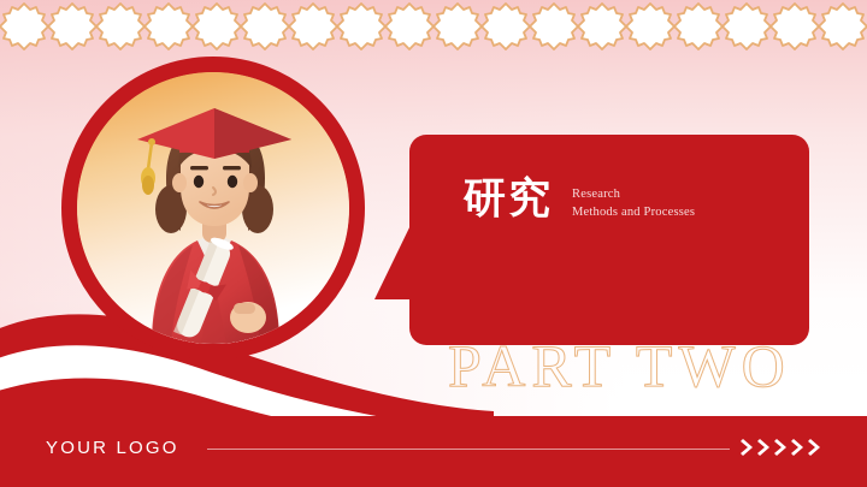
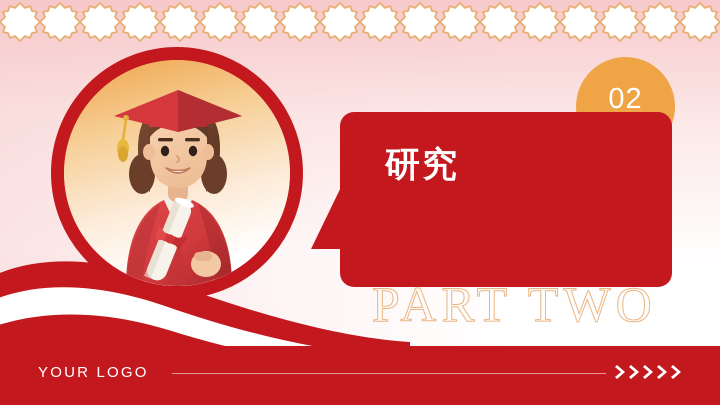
  PART TWO
+ 02
  研究
- Research
- Methods and Processes
  YOUR LOGO
